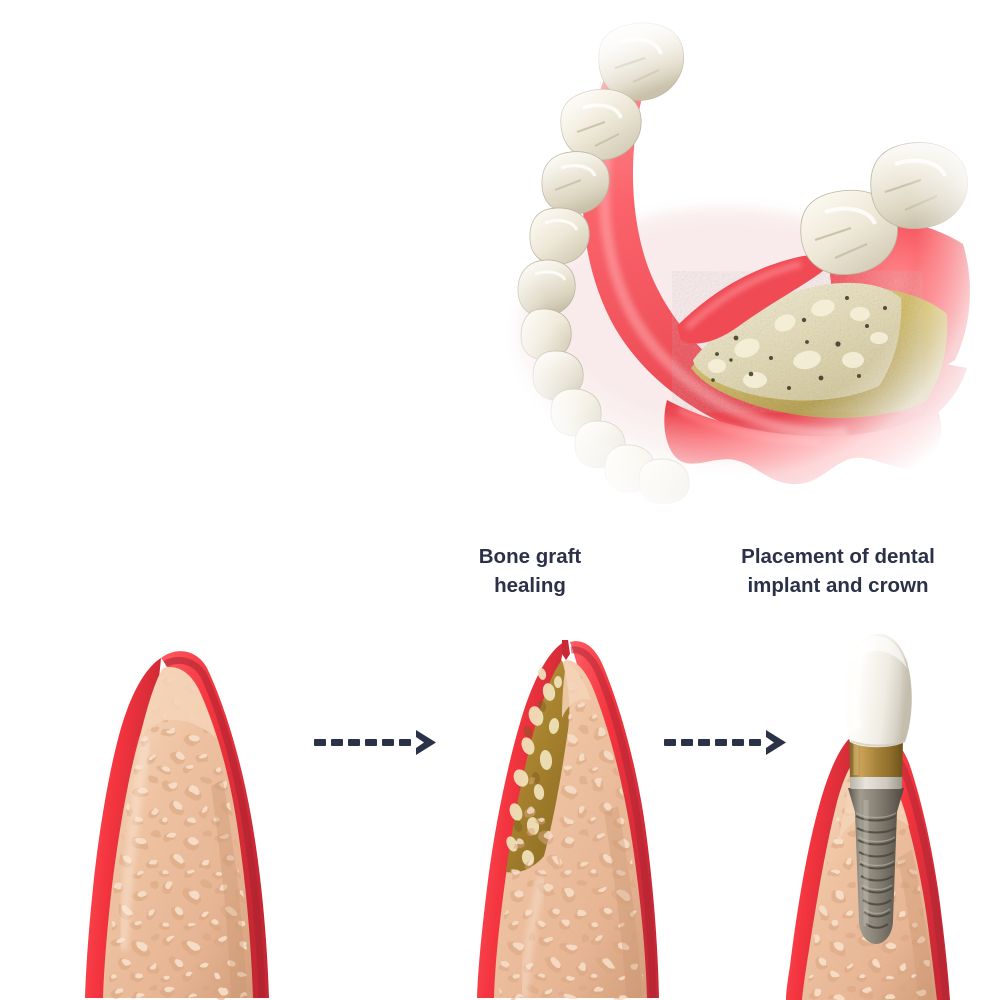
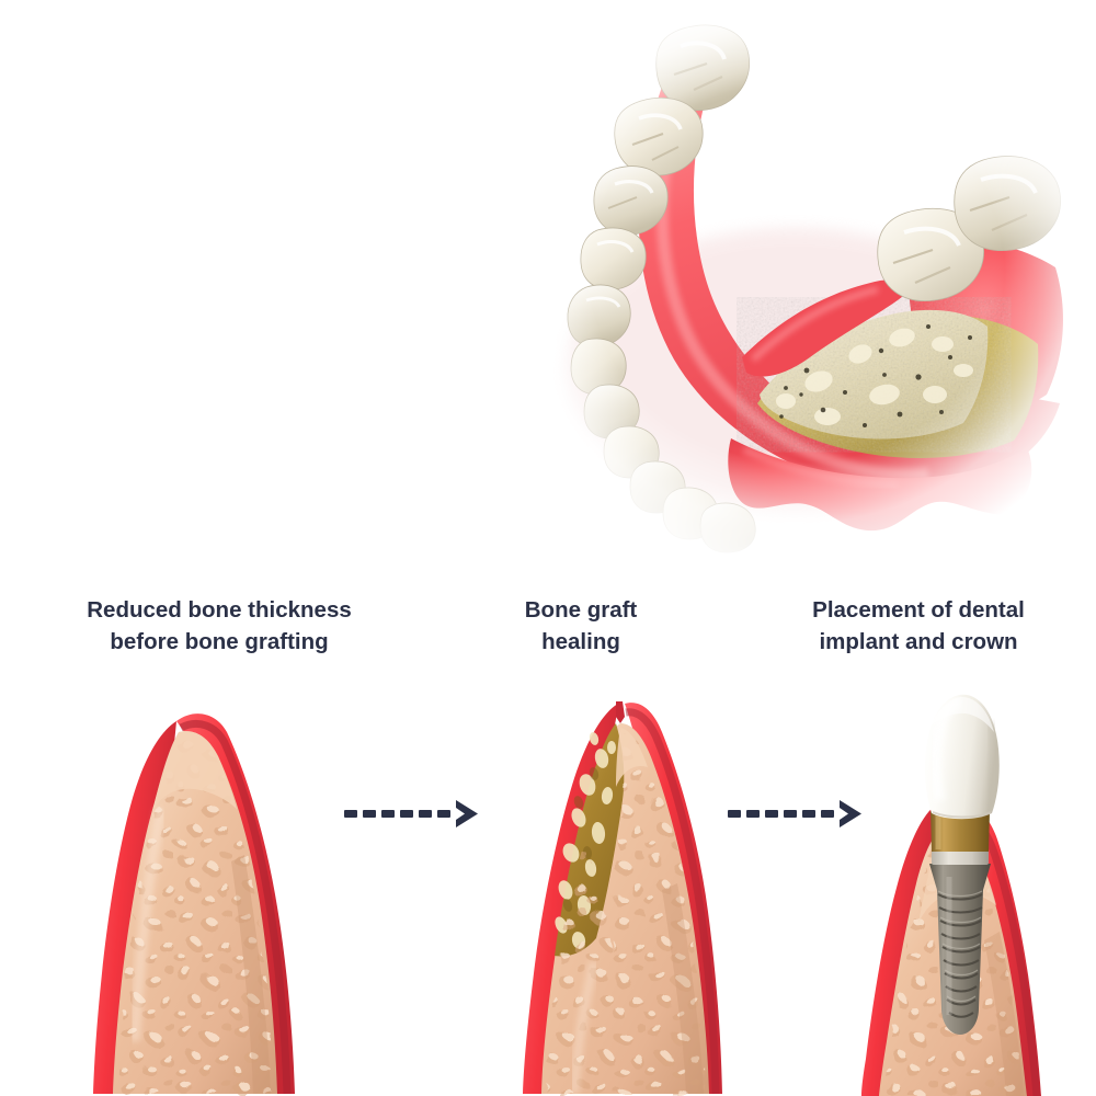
+ Reduced bone thickness
+ before bone grafting
  Bone graft
  healing
  Placement of dental
  implant and crown
